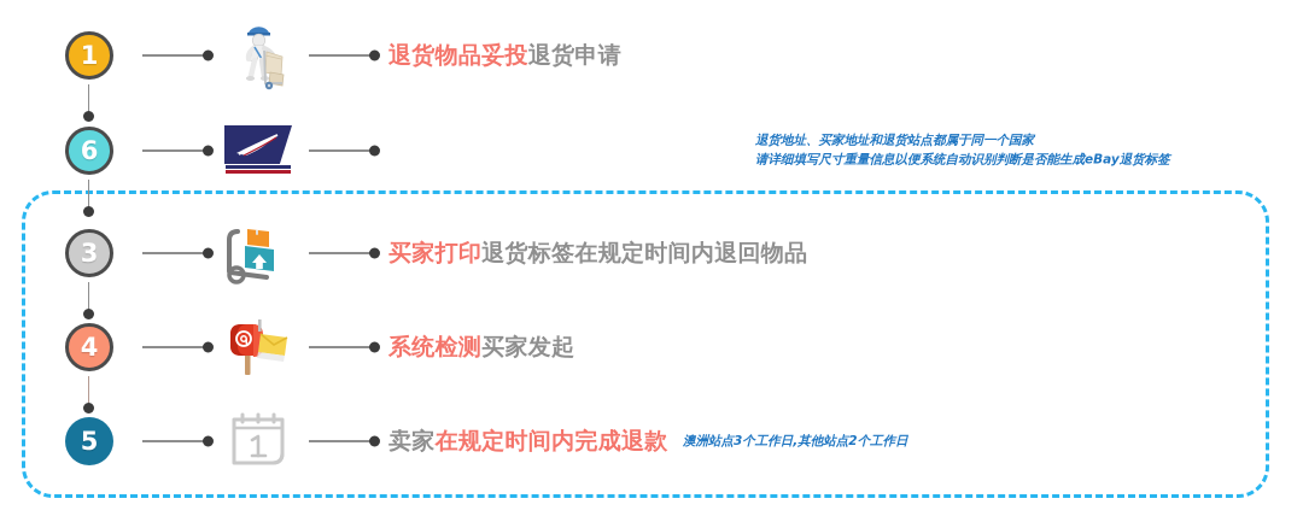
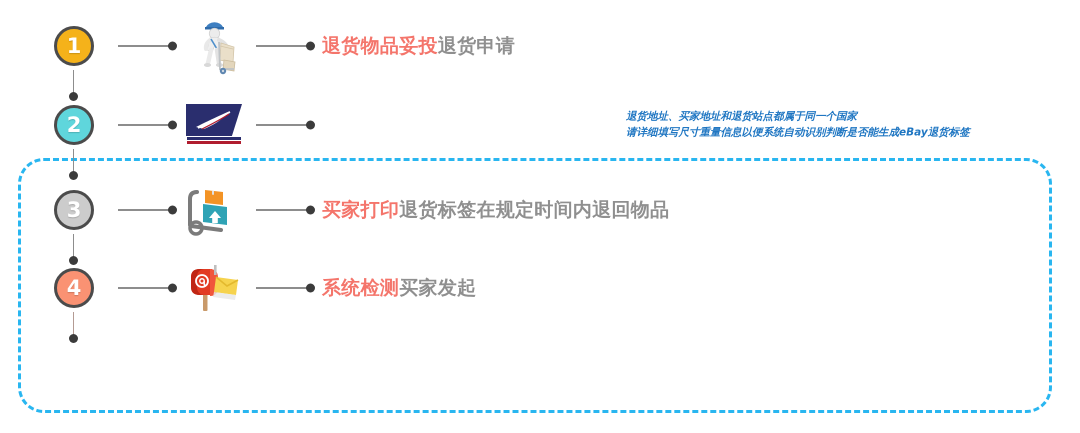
  1
  退货物品妥投退货申请
- 6
+ 2
  退货地址、买家地址和退货站点都属于同一个国家
  请详细填写尺寸重量信息以便系统自动识别判断是否能生成eBay退货标签
  3
  买家打印退货标签在规定时间内退回物品
  4
  系统检测买家发起
- 5
- 卖家在规定时间内完成退款
- 澳洲站点3个工作日,其他站点2个工作日
